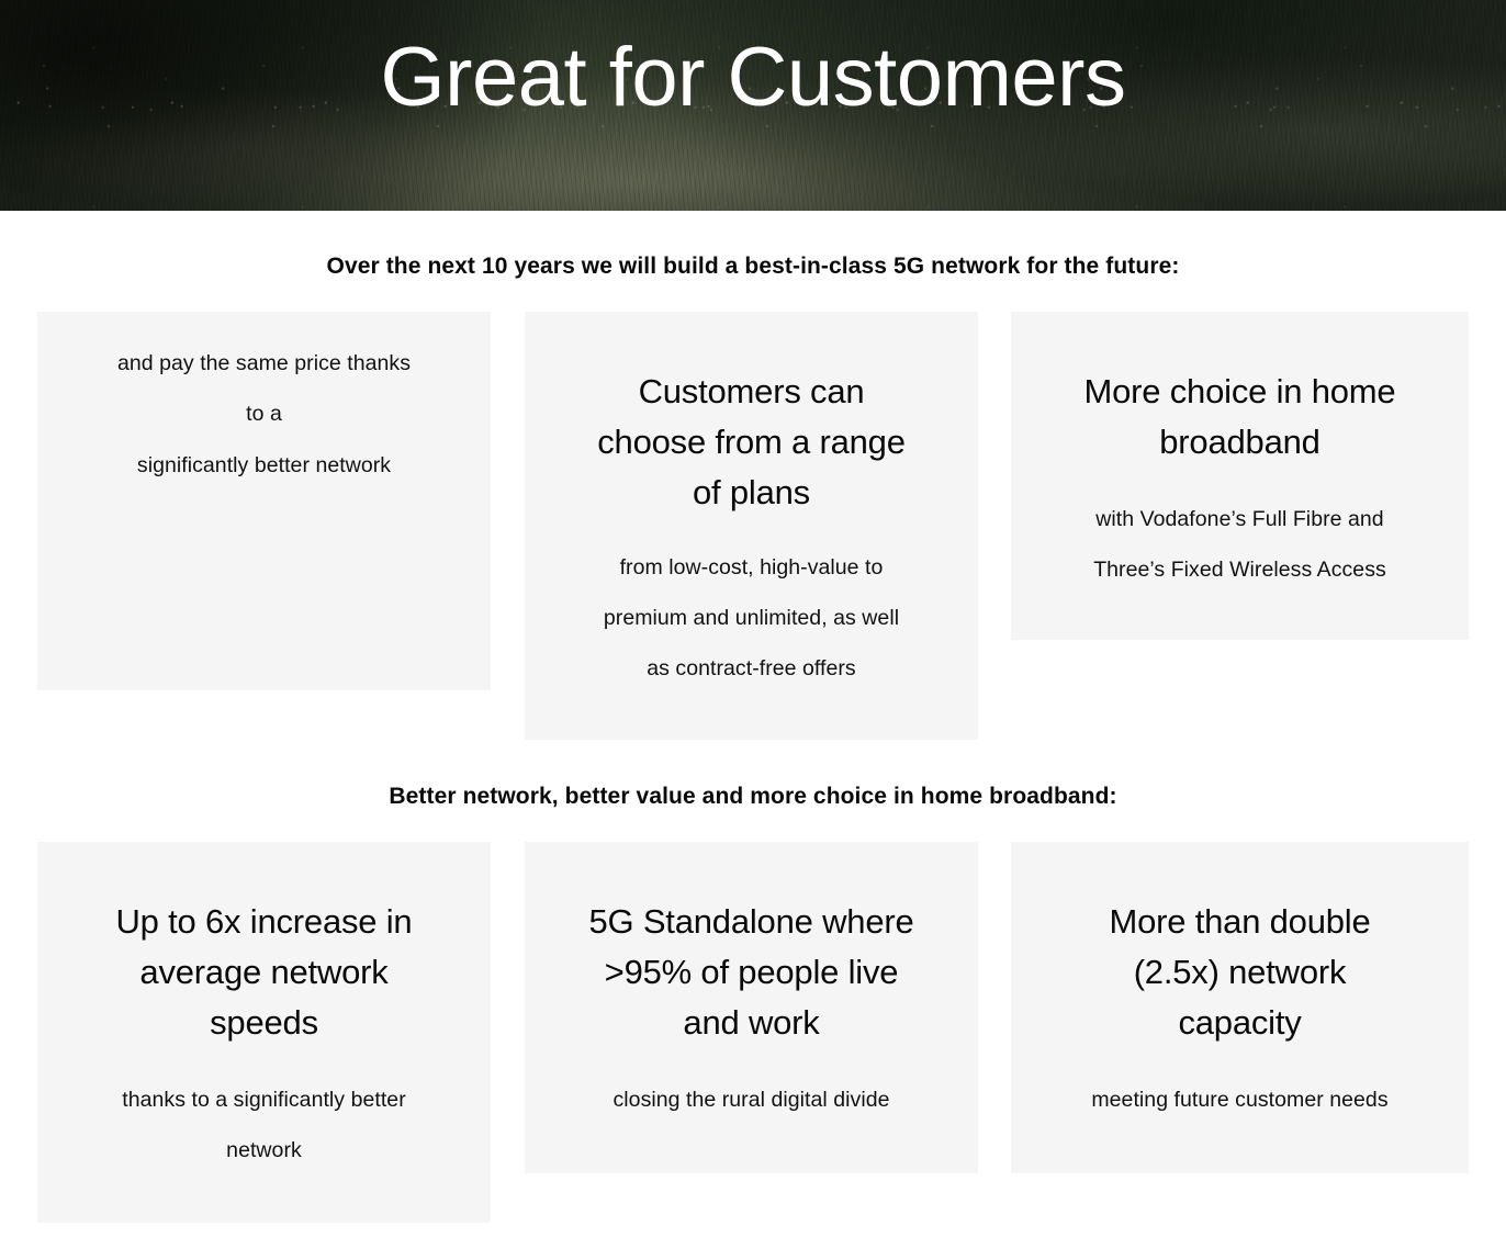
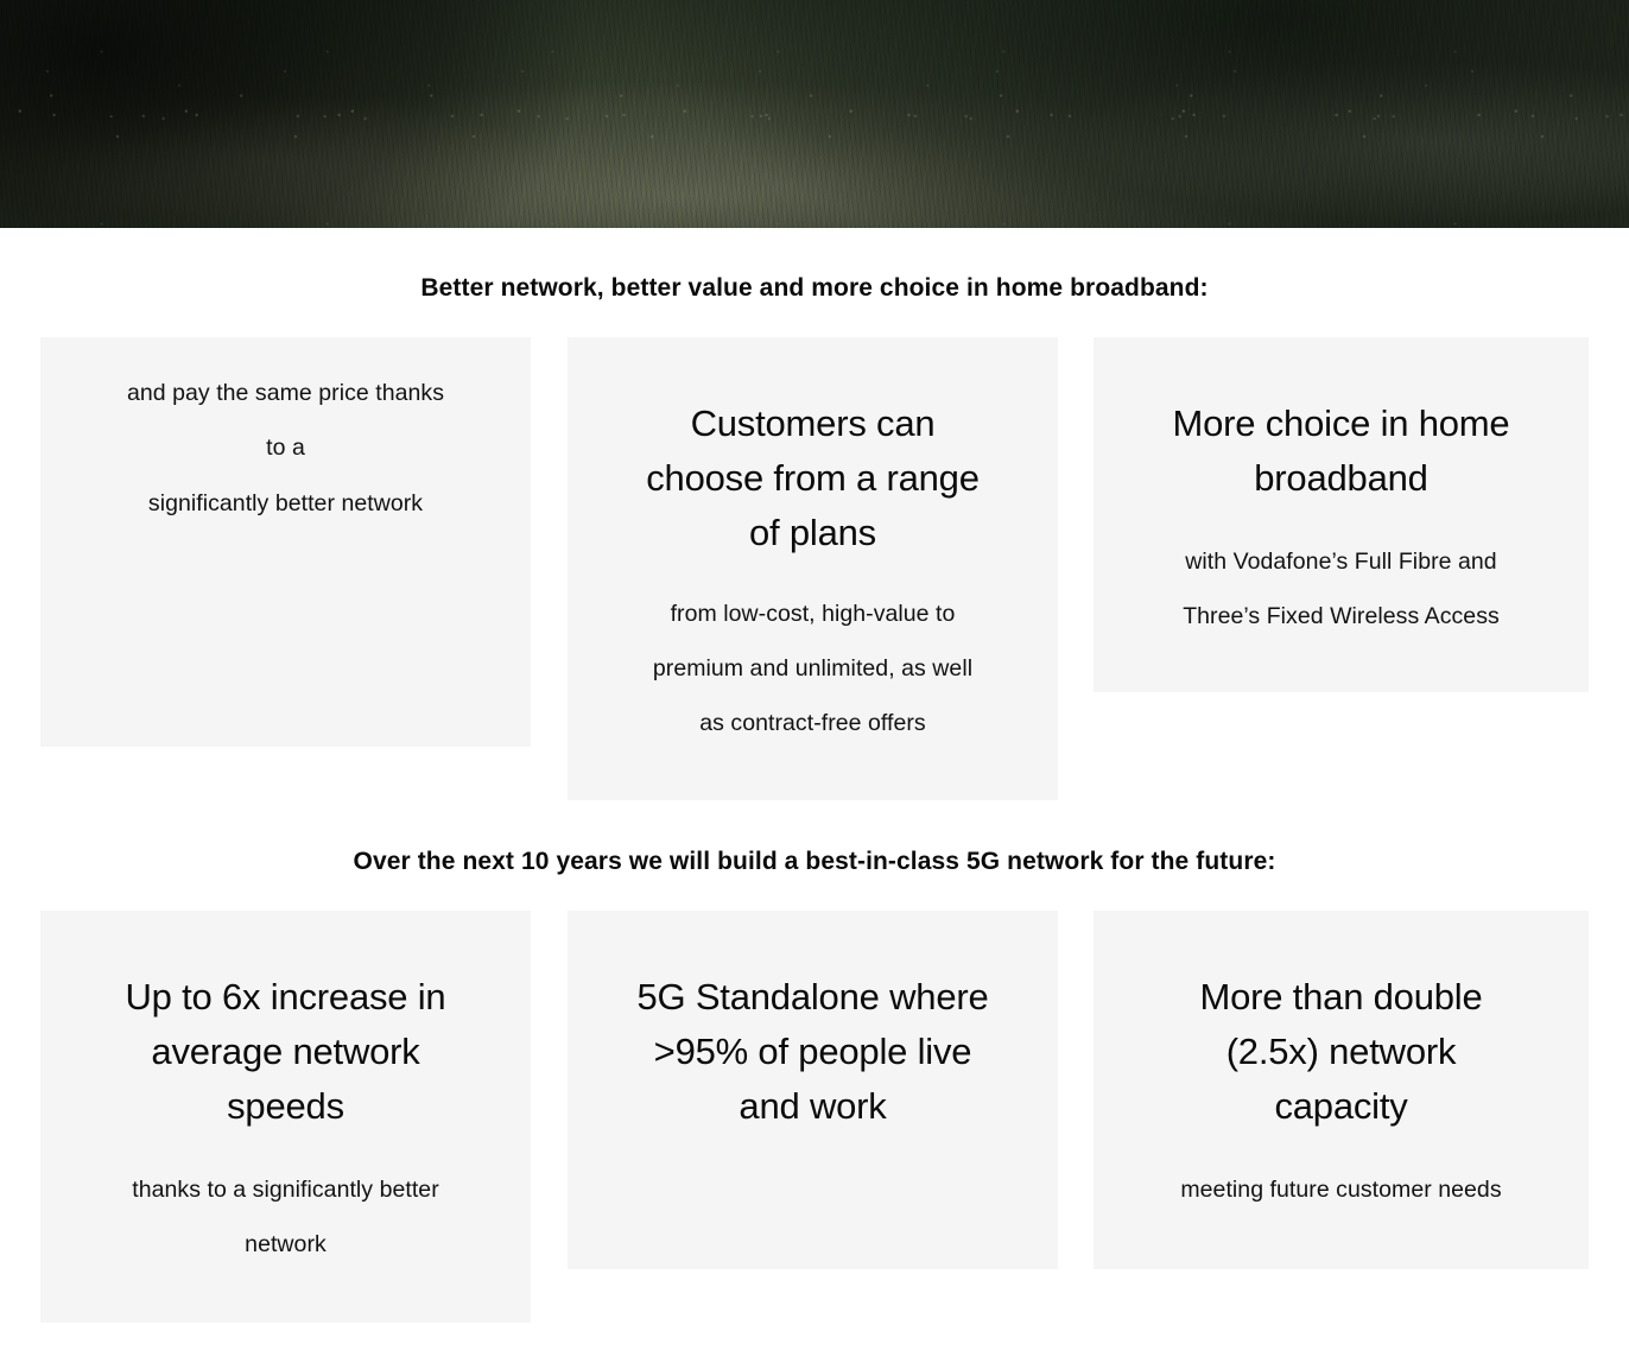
- Great for Customers
- Over the next 10 years we will build a best-in-class 5G network for the future:
+ Better network, better value and more choice in home broadband:
  and pay the same price thanks
  to a
  significantly better network
  Customers can
  choose from a range
  of plans
  from low-cost, high-value to
  premium and unlimited, as well
  as contract-free offers
  More choice in home
  broadband
  with Vodafone’s Full Fibre and
  Three’s Fixed Wireless Access
- Better network, better value and more choice in home broadband:
+ Over the next 10 years we will build a best-in-class 5G network for the future:
  Up to 6x increase in
  average network
  speeds
  thanks to a significantly better
  network
  5G Standalone where
  >95% of people live
  and work
- closing the rural digital divide
  More than double
  (2.5x) network
  capacity
  meeting future customer needs
